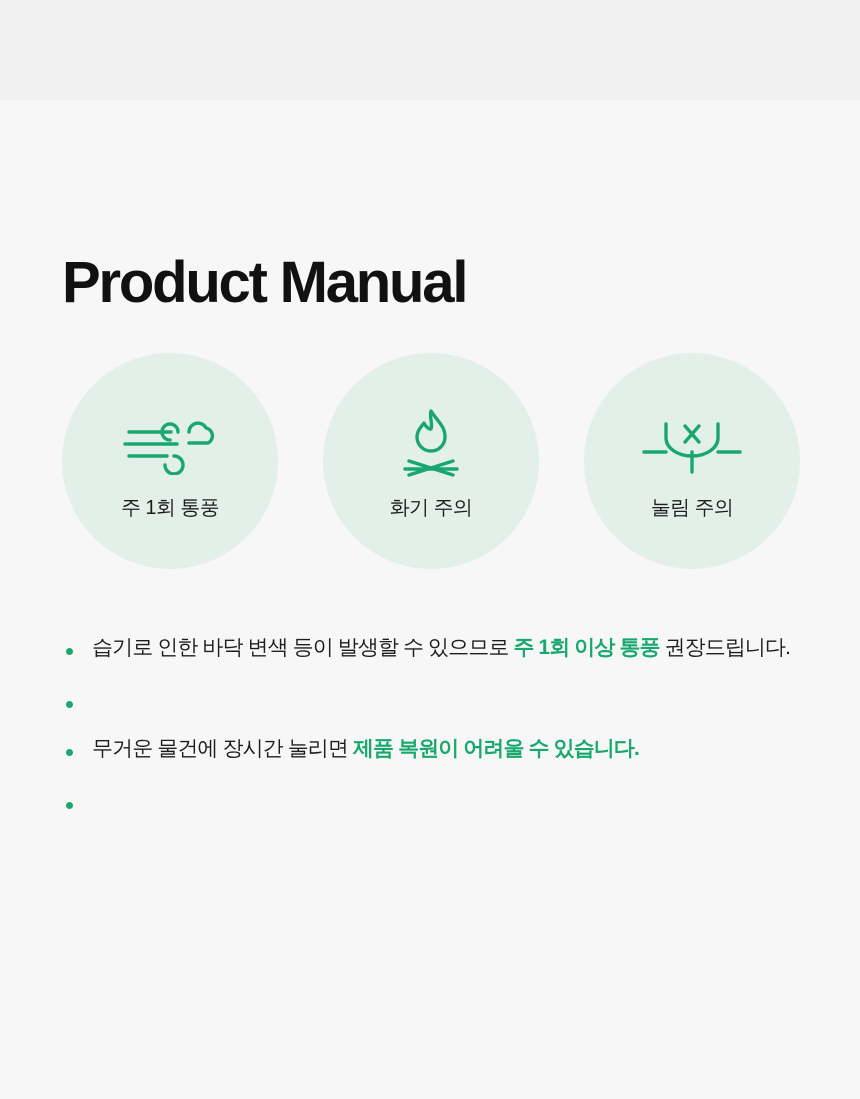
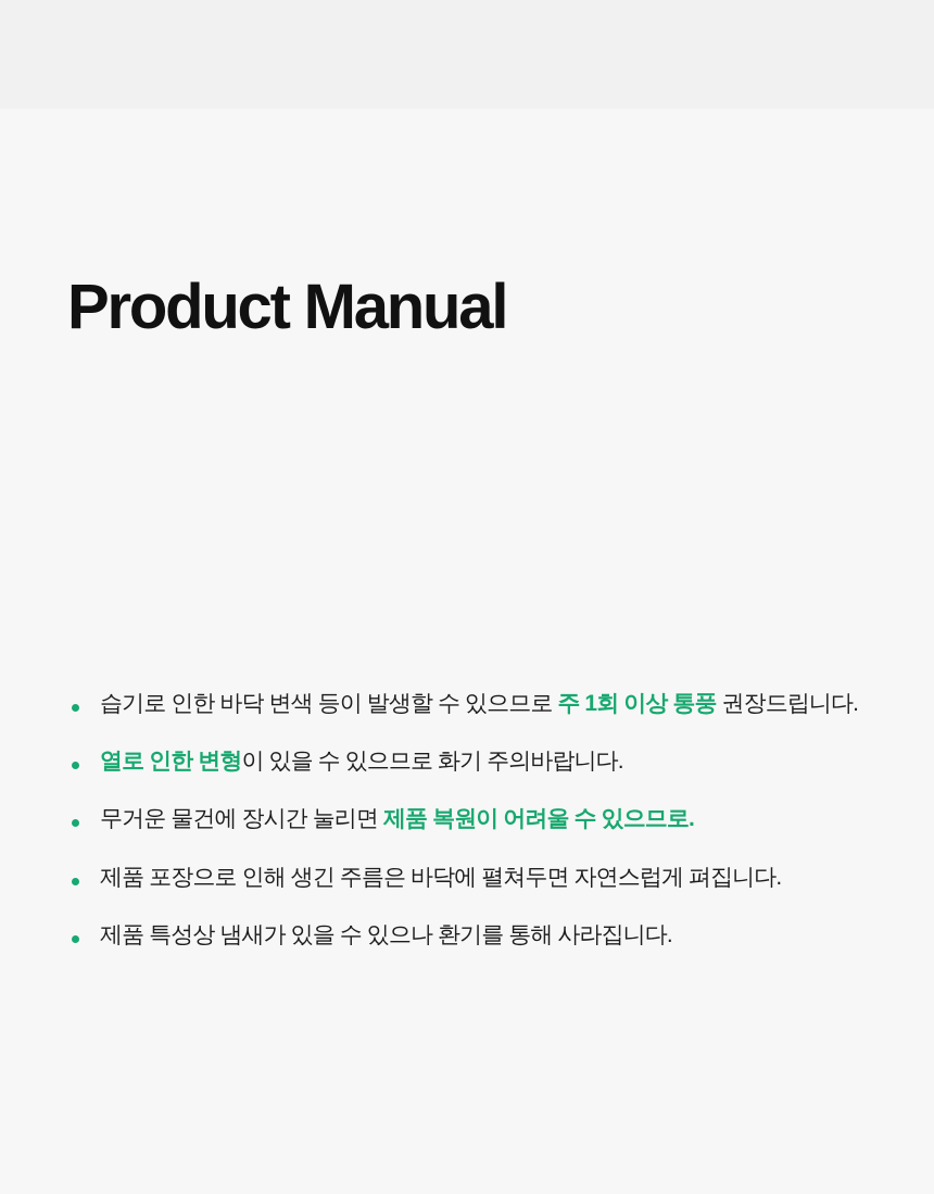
  Product Manual
- 주 1회 통풍
- 화기 주의
- 눌림 주의
  습기로 인한 바닥 변색 등이 발생할 수 있으므로 주 1회 이상 통풍 권장드립니다.
+ 열로 인한 변형이 있을 수 있으므로 화기 주의바랍니다.
- 무거운 물건에 장시간 눌리면 제품 복원이 어려울 수 있습니다.
+ 무거운 물건에 장시간 눌리면 제품 복원이 어려울 수 있으므로.
+ 제품 포장으로 인해 생긴 주름은 바닥에 펼쳐두면 자연스럽게 펴집니다.
+ 제품 특성상 냄새가 있을 수 있으나 환기를 통해 사라집니다.
